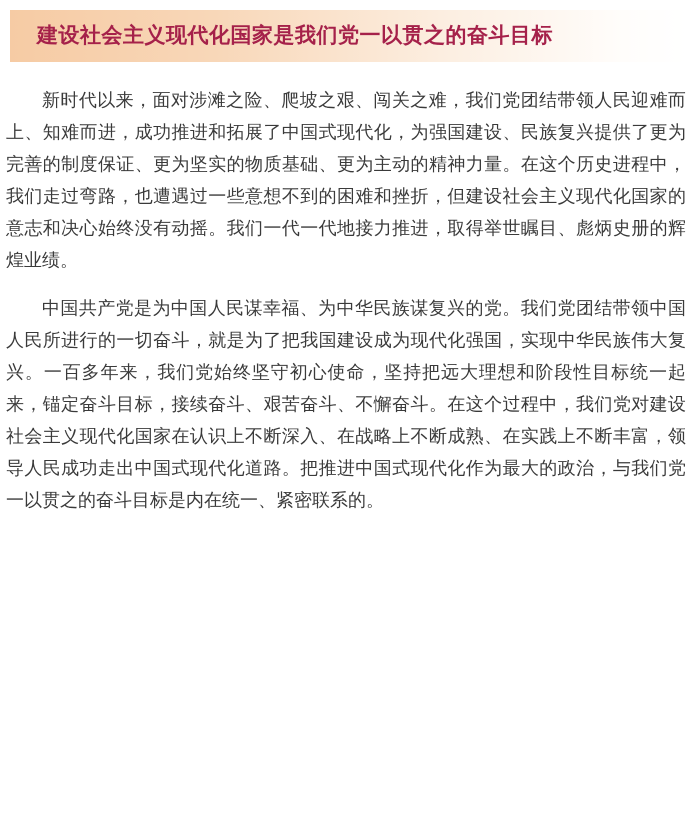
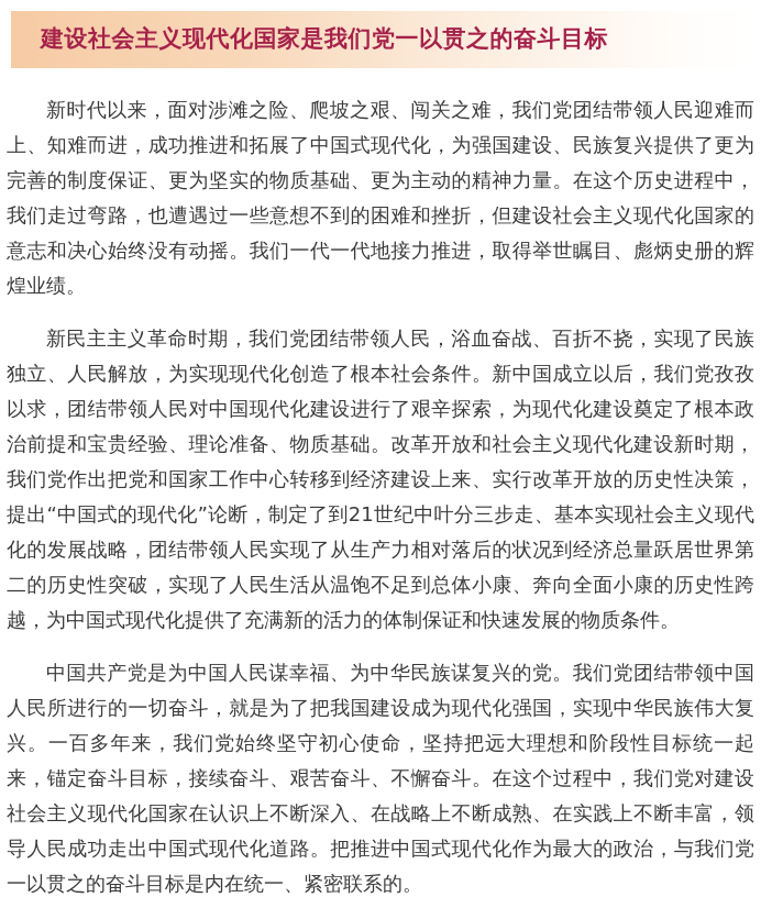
  建设社会主义现代化国家是我们党一以贯之的奋斗目标
  新时代以来，面对涉滩之险、爬坡之艰、闯关之难，我们党团结带领人民迎难而上、知难而进，成功推进和拓展了中国式现代化，为强国建设、民族复兴提供了更为完善的制度保证、更为坚实的物质基础、更为主动的精神力量。在这个历史进程中，我们走过弯路，也遭遇过一些意想不到的困难和挫折，但建设社会主义现代化国家的意志和决心始终没有动摇。我们一代一代地接力推进，取得举世瞩目、彪炳史册的辉煌业绩。
+ 新民主主义革命时期，我们党团结带领人民，浴血奋战、百折不挠，实现了民族独立、人民解放，为实现现代化创造了根本社会条件。新中国成立以后，我们党孜孜以求，团结带领人民对中国现代化建设进行了艰辛探索，为现代化建设奠定了根本政治前提和宝贵经验、理论准备、物质基础。改革开放和社会主义现代化建设新时期，我们党作出把党和国家工作中心转移到经济建设上来、实行改革开放的历史性决策，提出“中国式的现代化”论断，制定了到21世纪中叶分三步走、基本实现社会主义现代化的发展战略，团结带领人民实现了从生产力相对落后的状况到经济总量跃居世界第二的历史性突破，实现了人民生活从温饱不足到总体小康、奔向全面小康的历史性跨越，为中国式现代化提供了充满新的活力的体制保证和快速发展的物质条件。
  中国共产党是为中国人民谋幸福、为中华民族谋复兴的党。我们党团结带领中国人民所进行的一切奋斗，就是为了把我国建设成为现代化强国，实现中华民族伟大复兴。一百多年来，我们党始终坚守初心使命，坚持把远大理想和阶段性目标统一起来，锚定奋斗目标，接续奋斗、艰苦奋斗、不懈奋斗。在这个过程中，我们党对建设社会主义现代化国家在认识上不断深入、在战略上不断成熟、在实践上不断丰富，领导人民成功走出中国式现代化道路。把推进中国式现代化作为最大的政治，与我们党一以贯之的奋斗目标是内在统一、紧密联系的。
